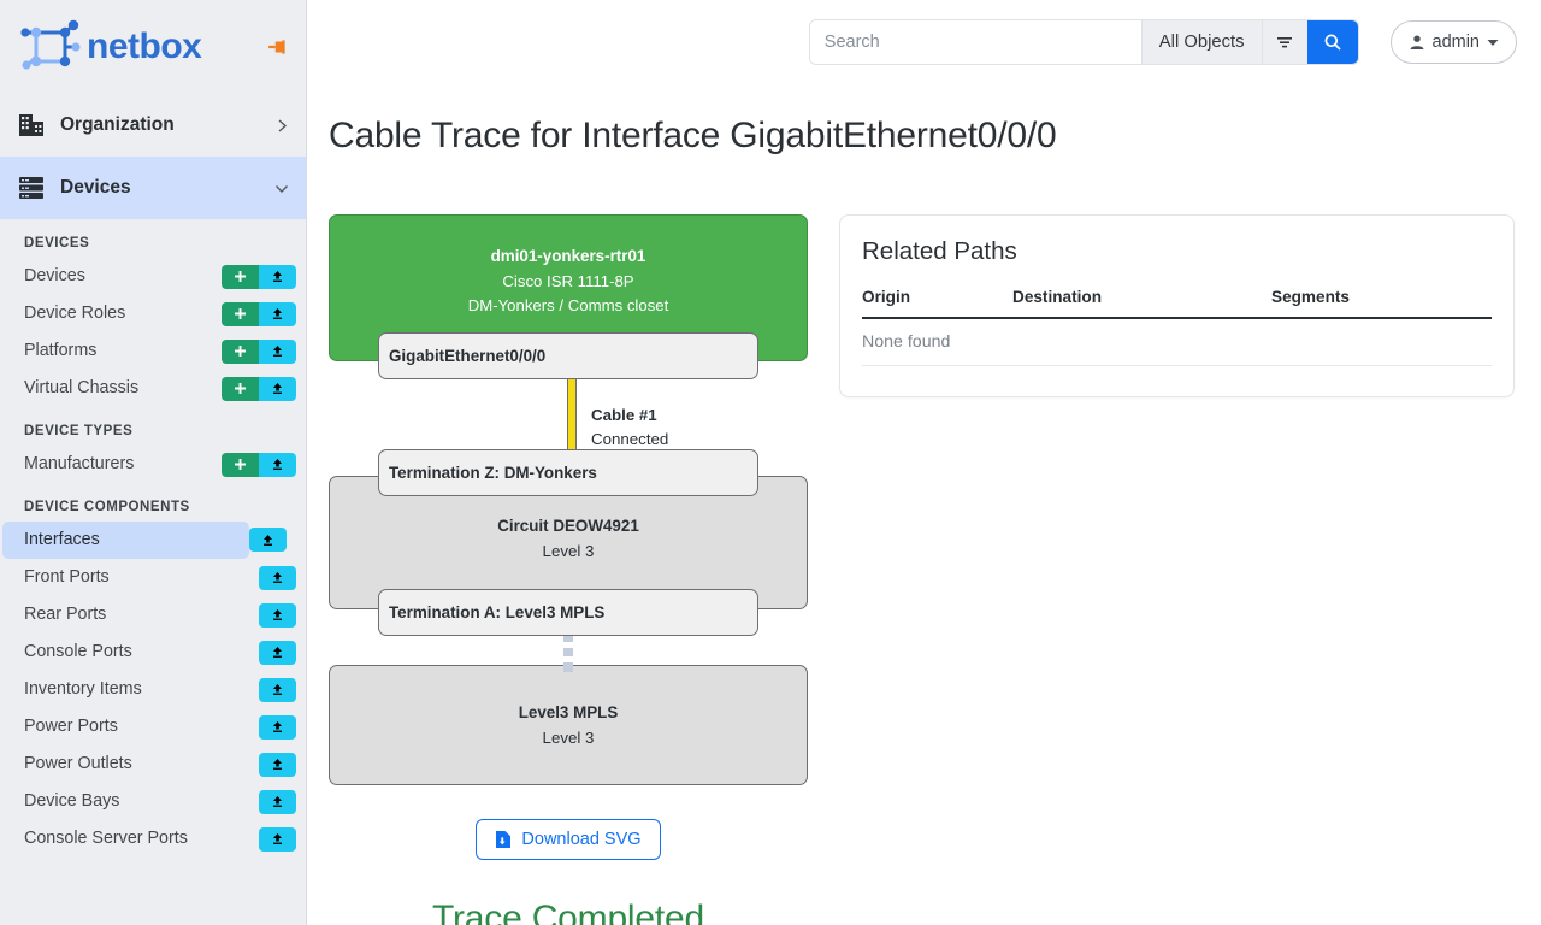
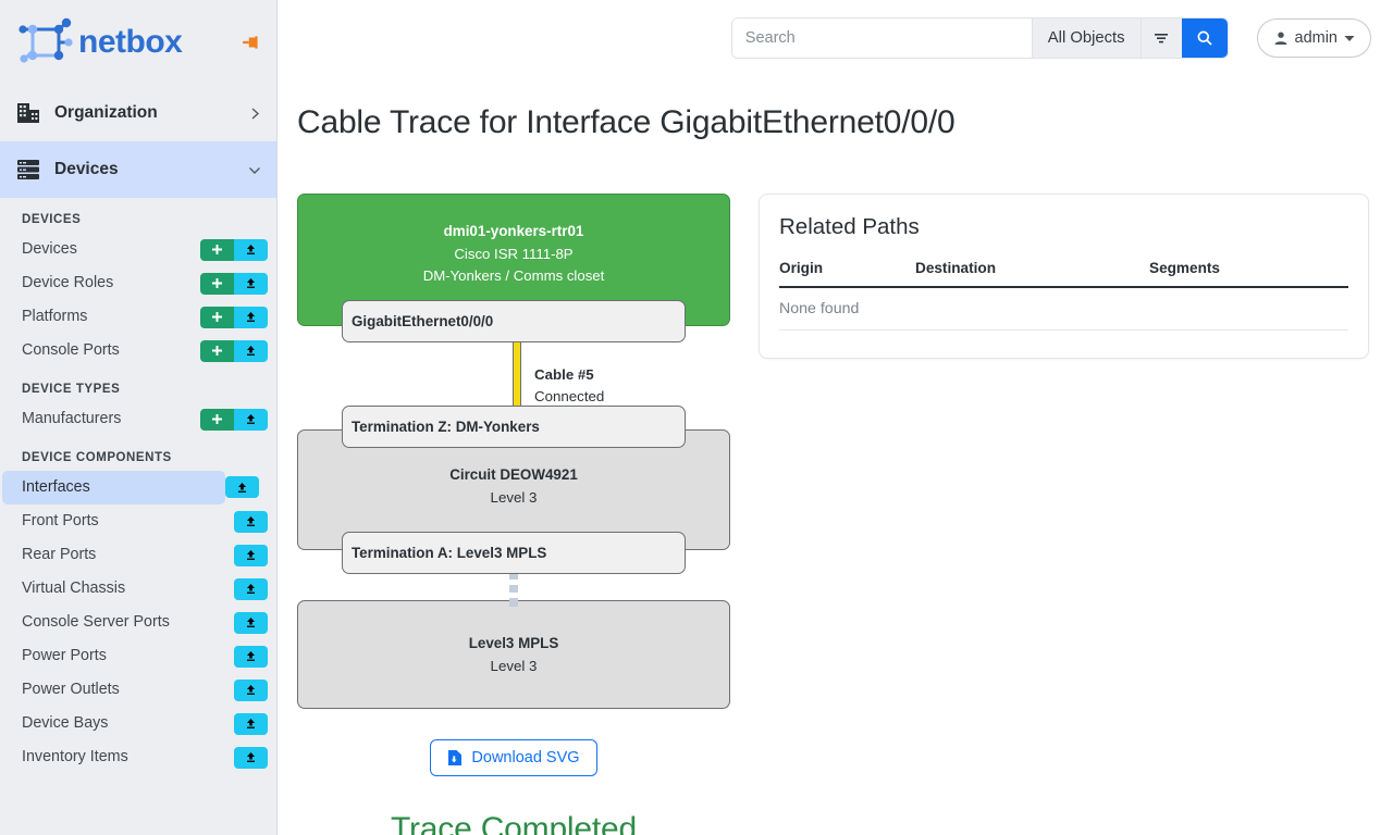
  netbox
  Organization
  Devices
  DEVICES
  Devices
  Device Roles
  Platforms
- Virtual Chassis
+ Console Ports
  DEVICE TYPES
  Manufacturers
  DEVICE COMPONENTS
  Interfaces
  Front Ports
  Rear Ports
- Console Ports
+ Virtual Chassis
- Inventory Items
+ Console Server Ports
  Power Ports
  Power Outlets
  Device Bays
- Console Server Ports
+ Inventory Items
  Search
  All Objects
  admin
  Cable Trace for Interface GigabitEthernet0/0/0
  dmi01-yonkers-rtr01
  Cisco ISR 1111-8P
  DM-Yonkers / Comms closet
  GigabitEthernet0/0/0
- Cable #1
+ Cable #5
  Connected
  Termination Z: DM-Yonkers
  Circuit DEOW4921
  Level 3
  Termination A: Level3 MPLS
  Level3 MPLS
  Level 3
  Download SVG
  Trace Completed
  Related Paths
  Origin	Destination	Segments
  None found
